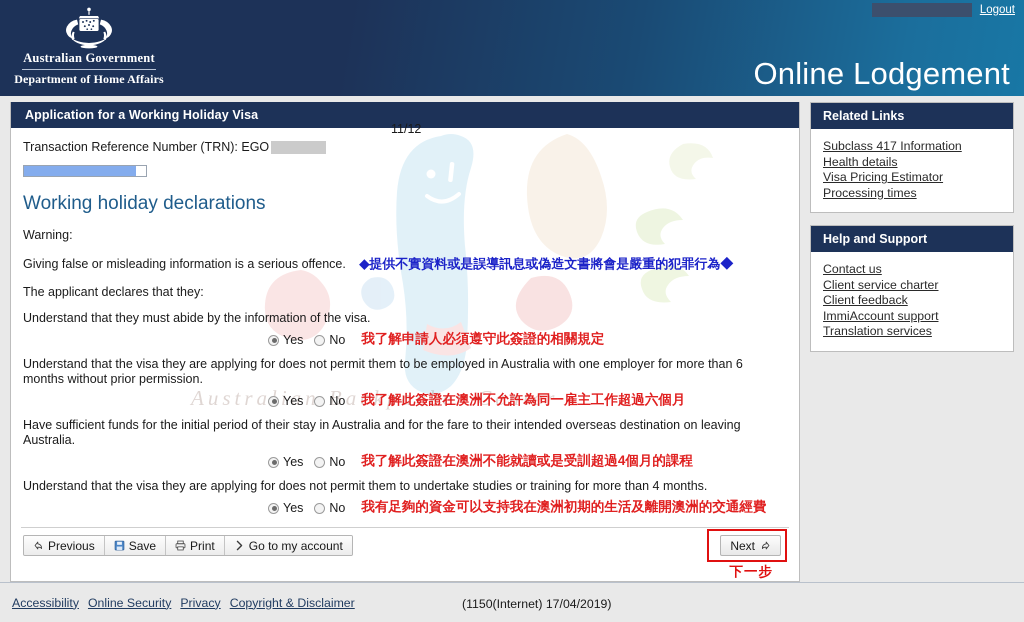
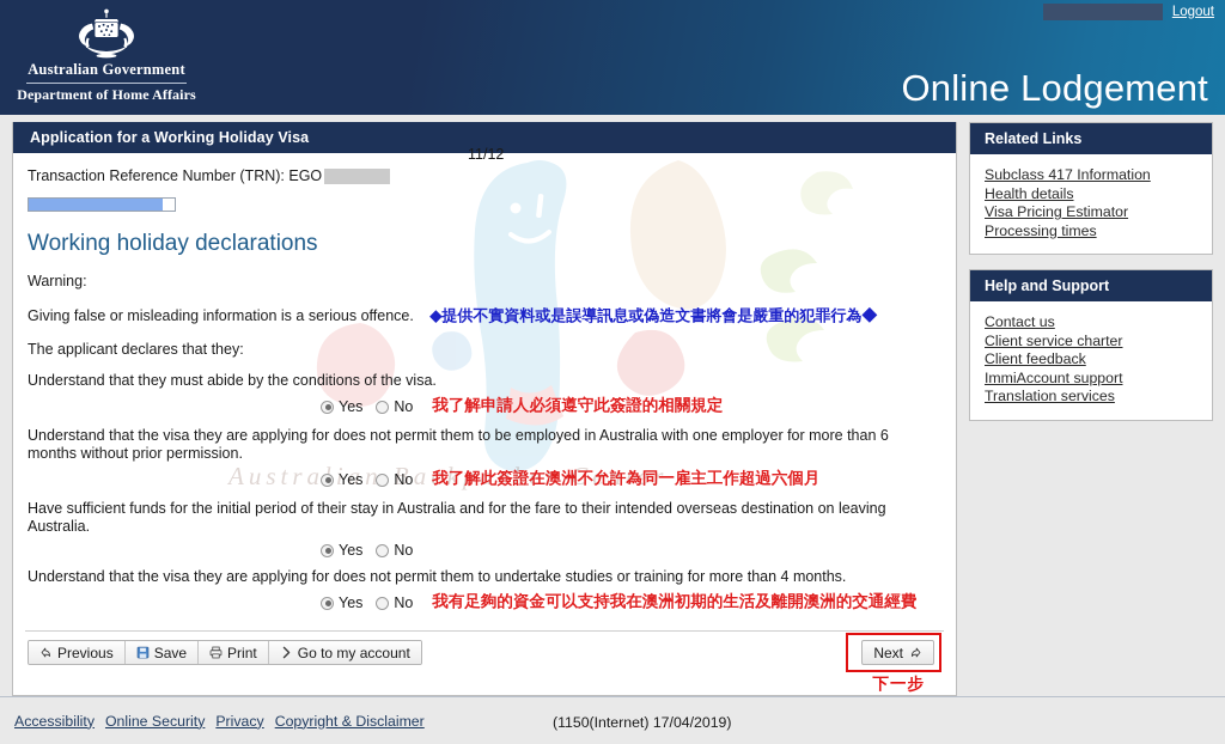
  Logout
  Australian Government
  Department of Home Affairs
  Online Lodgement
  Application for a Working Holiday Visa
  Austraian Backpacker Center
  Transaction Reference Number (TRN): EGO
  Working holiday declarations
  Warning:
  Giving false or misleading information is a serious offence. ◆提供不實資料或是誤導訊息或偽造文書將會是嚴重的犯罪行為◆
  The applicant declares that they:
- Understand that they must abide by the information of the visa.
+ Understand that they must abide by the conditions of the visa.
  Yes
  No
  我了解申請人必須遵守此簽證的相關規定
  Understand that the visa they are applying for does not permit them to be employed in Australia with one employer for more than 6 months without prior permission.
  Yes
  No
  我了解此簽證在澳洲不允許為同一雇主工作超過六個月
  Have sufficient funds for the initial period of their stay in Australia and for the fare to their intended overseas destination on leaving Australia.
  Yes
  No
- 我了解此簽證在澳洲不能就讀或是受訓超過4個月的課程
  Understand that the visa they are applying for does not permit them to undertake studies or training for more than 4 months.
  Yes
  No
  我有足夠的資金可以支持我在澳洲初期的生活及離開澳洲的交通經費
  11/12
  Previous
  Save
  Print
  Go to my account
  Next
  下一步
  Related Links
  Subclass 417 Information
  Health details
  Visa Pricing Estimator
  Processing times
  Help and Support
  Contact us
  Client service charter
  Client feedback
  ImmiAccount support
  Translation services
  Accessibility
  Online Security
  Privacy
  Copyright & Disclaimer
  (1150(Internet) 17/04/2019)
